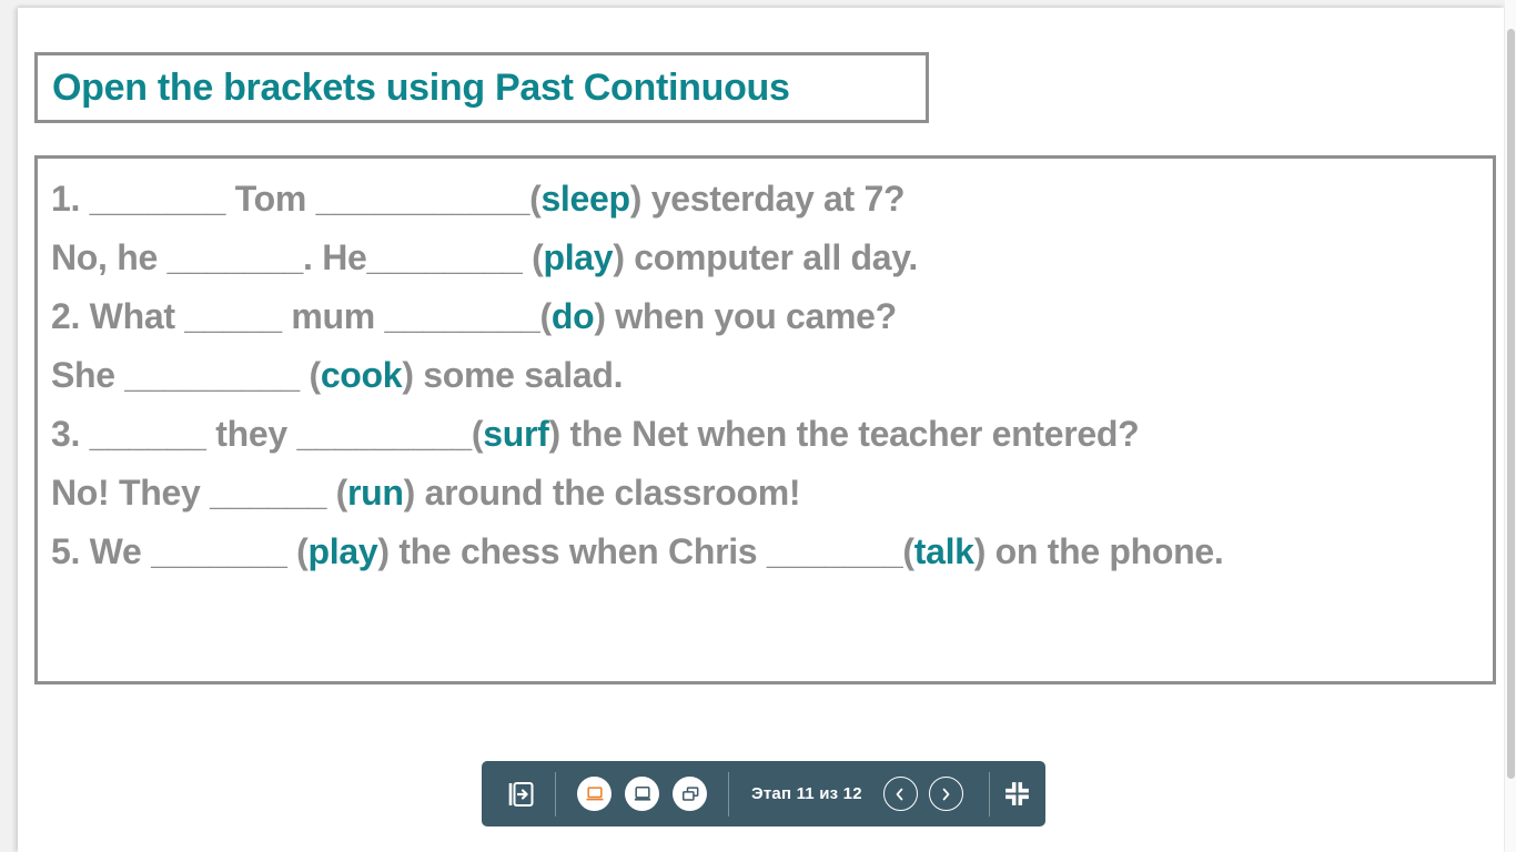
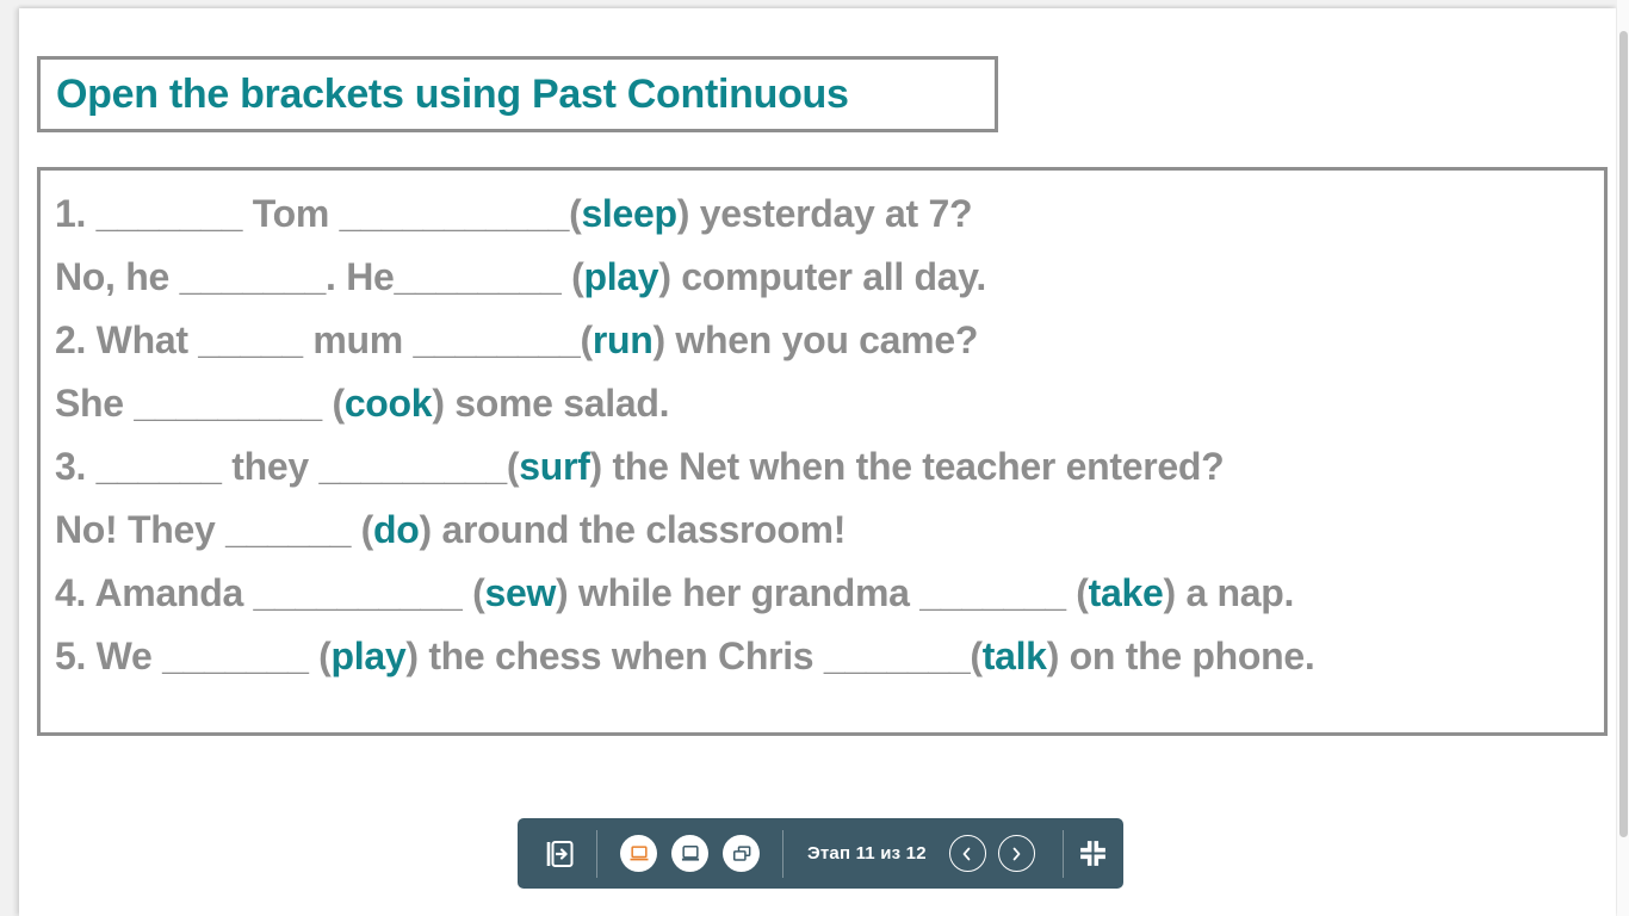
  Open the brackets using Past Continuous
  1. _______ Tom ___________(sleep) yesterday at 7?
  No, he _______. He________ (play) computer all day.
- 2. What _____ mum ________(do) when you came?
+ 2. What _____ mum ________(run) when you came?
  She _________ (cook) some salad.
  3. ______ they _________(surf) the Net when the teacher entered?
- No! They ______ (run) around the classroom!
+ No! They ______ (do) around the classroom!
+ 4. Amanda __________ (sew) while her grandma _______ (take) a nap.
  5. We _______ (play) the chess when Chris _______(talk) on the phone.
  Этап 11 из 12
